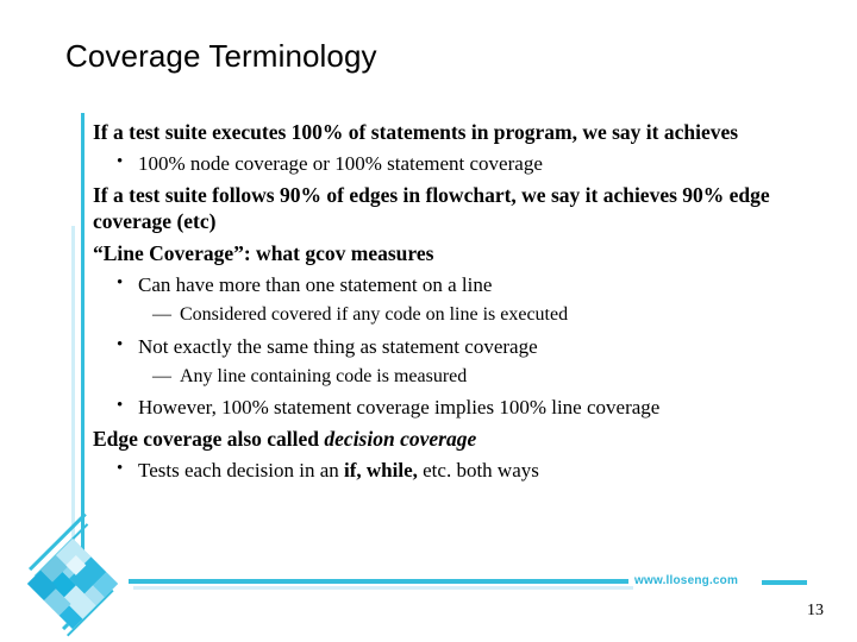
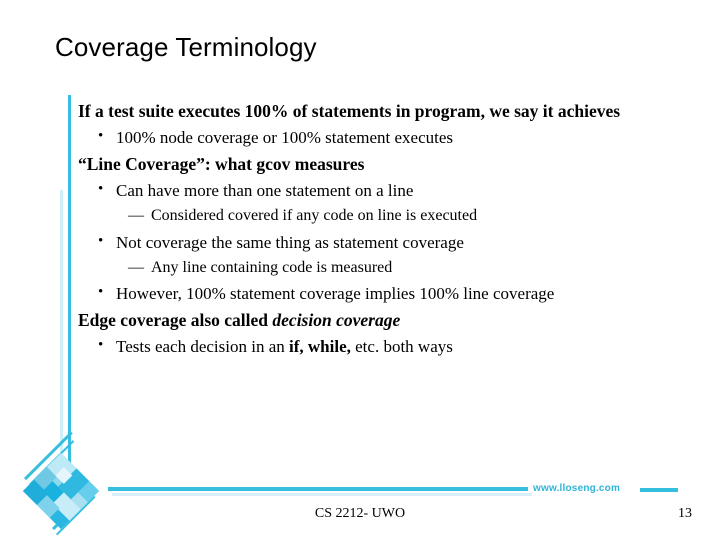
  Coverage Terminology
  If a test suite executes 100% of statements in program, we say it achieves
  •
- 100% node coverage or 100% statement coverage
+ 100% node coverage or 100% statement executes
- If a test suite follows 90% of edges in flowchart, we say it achieves 90% edge coverage (etc)
  “Line Coverage”: what gcov measures
  •
  Can have more than one statement on a line
  —
  Considered covered if any code on line is executed
  •
- Not exactly the same thing as statement coverage
+ Not coverage the same thing as statement coverage
  —
  Any line containing code is measured
  •
  However, 100% statement coverage implies 100% line coverage
  Edge coverage also called decision coverage
  •
  Tests each decision in an if, while, etc. both ways
  www.lloseng.com
+ CS 2212- UWO
  13
